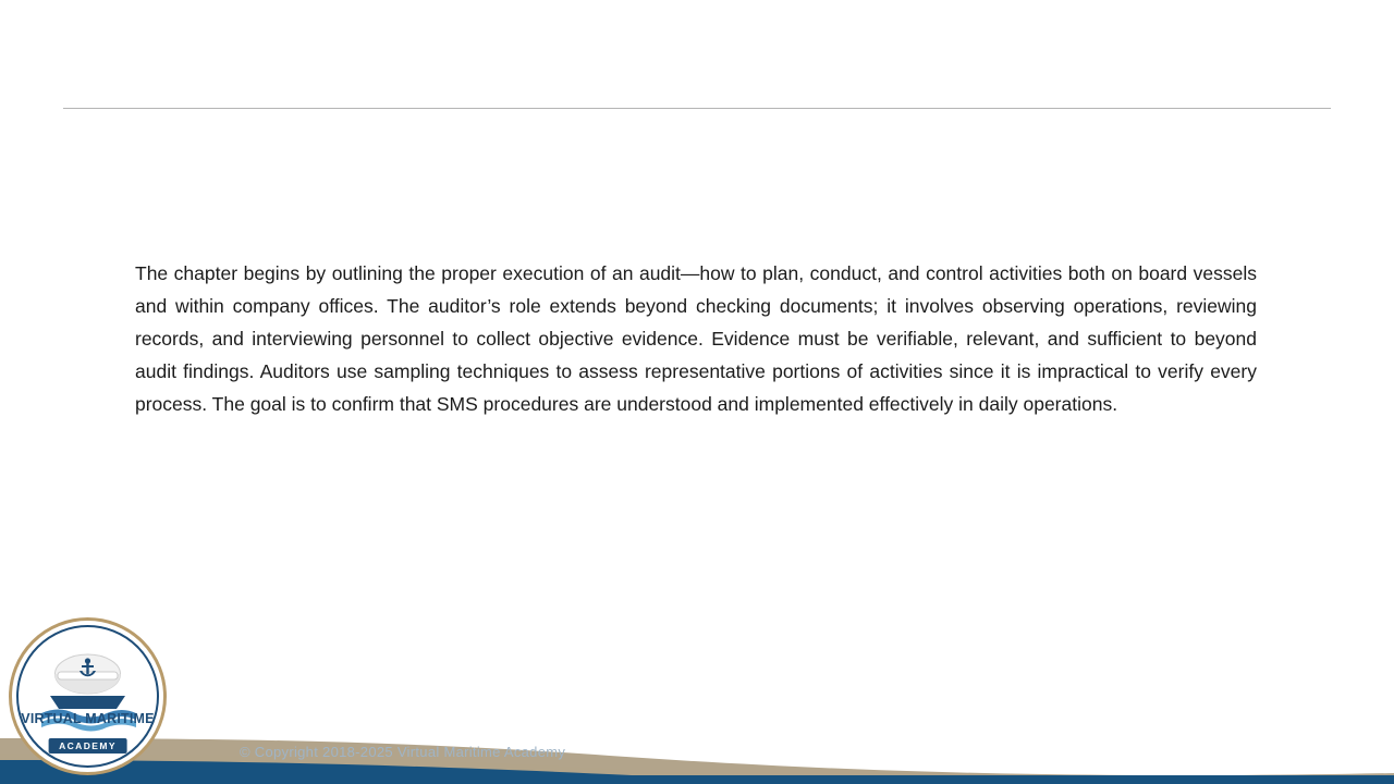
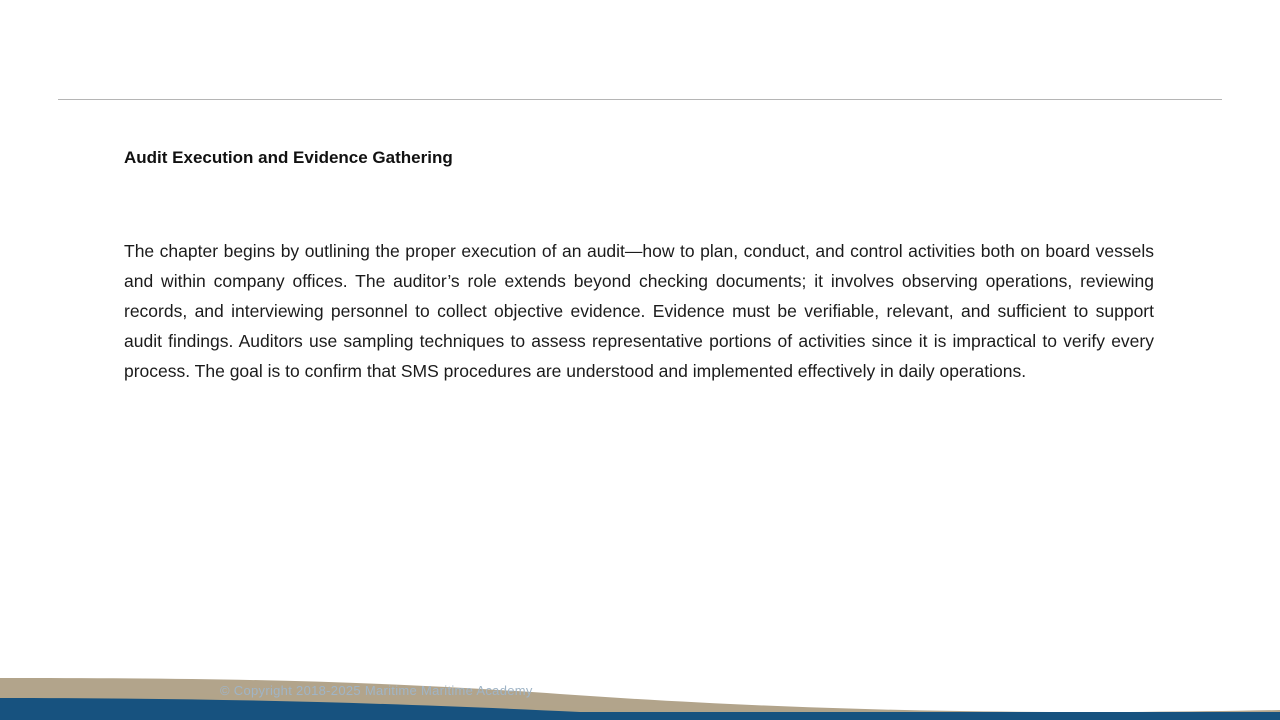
+ Audit Execution and Evidence Gathering
- The chapter begins by outlining the proper execution of an audit—how to plan, conduct, and control activities both on board vessels and within company offices. The auditor’s role extends beyond checking documents; it involves observing operations, reviewing records, and interviewing personnel to collect objective evidence. Evidence must be verifiable, relevant, and sufficient to beyond audit findings. Auditors use sampling techniques to assess representative portions of activities since it is impractical to verify every process. The goal is to confirm that SMS procedures are understood and implemented effectively in daily operations.
+ The chapter begins by outlining the proper execution of an audit—how to plan, conduct, and control activities both on board vessels and within company offices. The auditor’s role extends beyond checking documents; it involves observing operations, reviewing records, and interviewing personnel to collect objective evidence. Evidence must be verifiable, relevant, and sufficient to support audit findings. Auditors use sampling techniques to assess representative portions of activities since it is impractical to verify every process. The goal is to confirm that SMS procedures are understood and implemented effectively in daily operations.
- © Copyright 2018-2025 Virtual Maritime Academy
+ © Copyright 2018-2025 Maritime Maritime Academy
- VIRTUAL MARITIME
- ACADEMY
